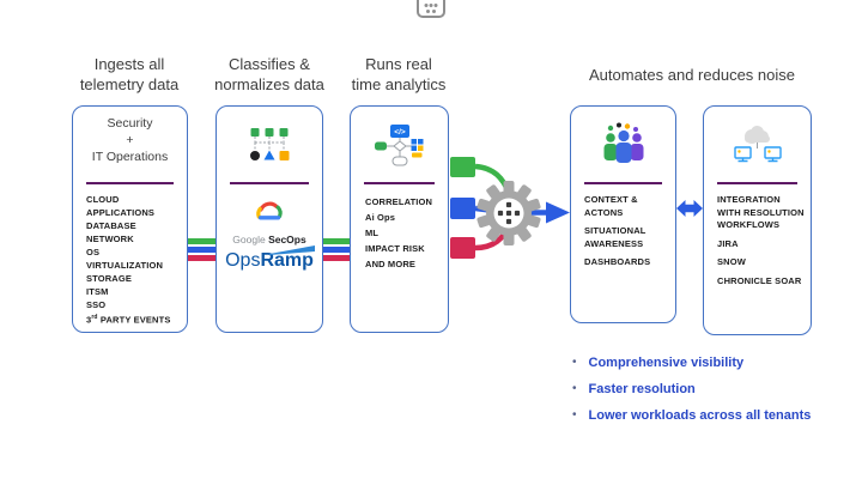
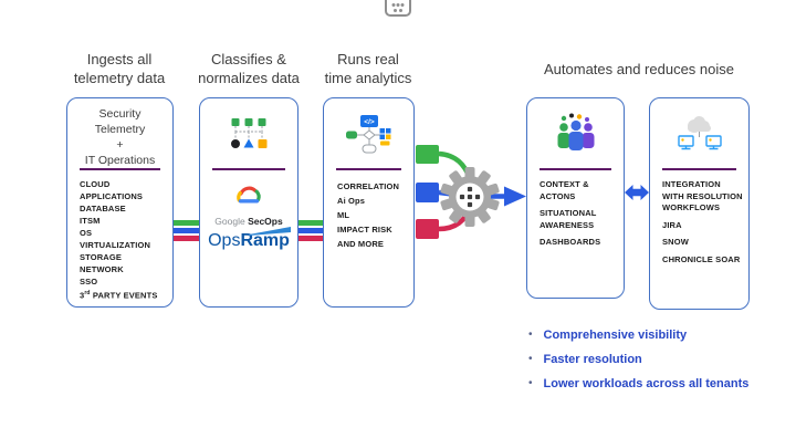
  Ingests all
  telemetry data
  Classifies &
  normalizes data
  Runs real
  time analytics
  Automates and reduces noise
  Security
+ Telemetry
  +
  IT Operations
  CLOUD
  APPLICATIONS
  DATABASE
- NETWORK
+ ITSM
  OS
  VIRTUALIZATION
  STORAGE
- ITSM
+ NETWORK
  SSO
  3 PARTY EVENTS
  Google SecOps
  OpsRamp
  CORRELATION
  Ai Ops
  ML
  IMPACT RISK
  AND MORE
  CONTEXT & ACTONS
  SITUATIONAL AWARENESS
  DASHBOARDS
  INTEGRATION WITH RESOLUTION WORKFLOWS
  JIRA
  SNOW
  CHRONICLE SOAR
  •
  Comprehensive visibility
  •
  Faster resolution
  •
  Lower workloads across all tenants
